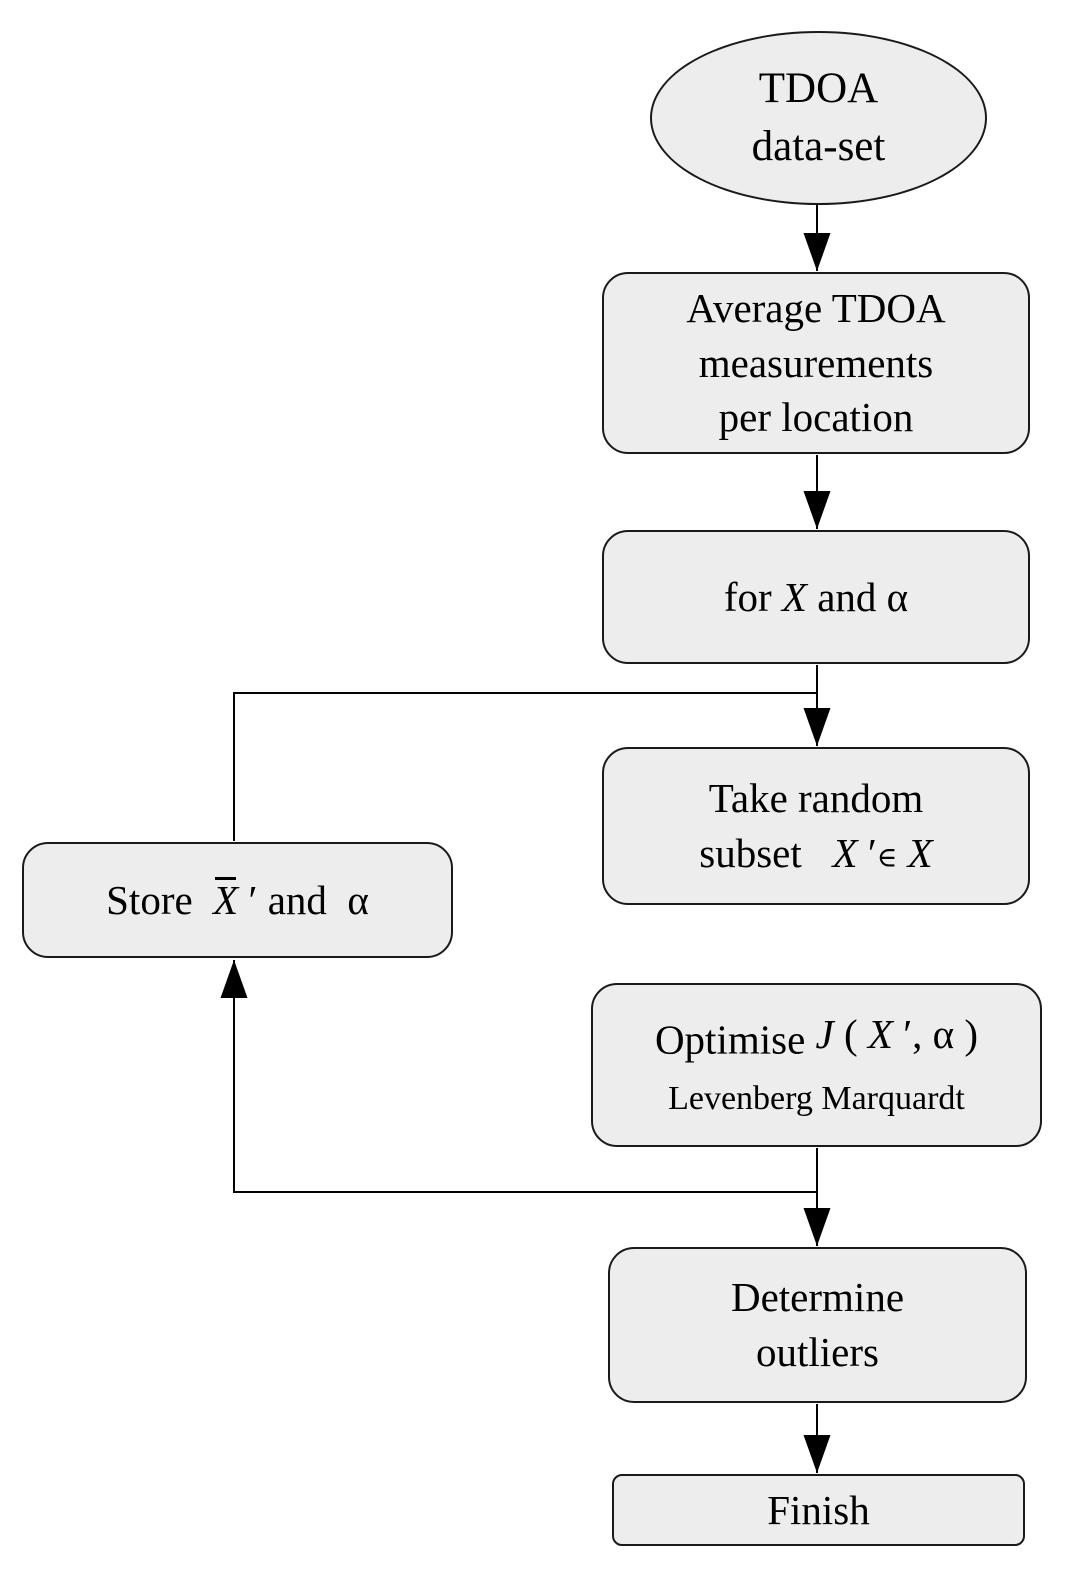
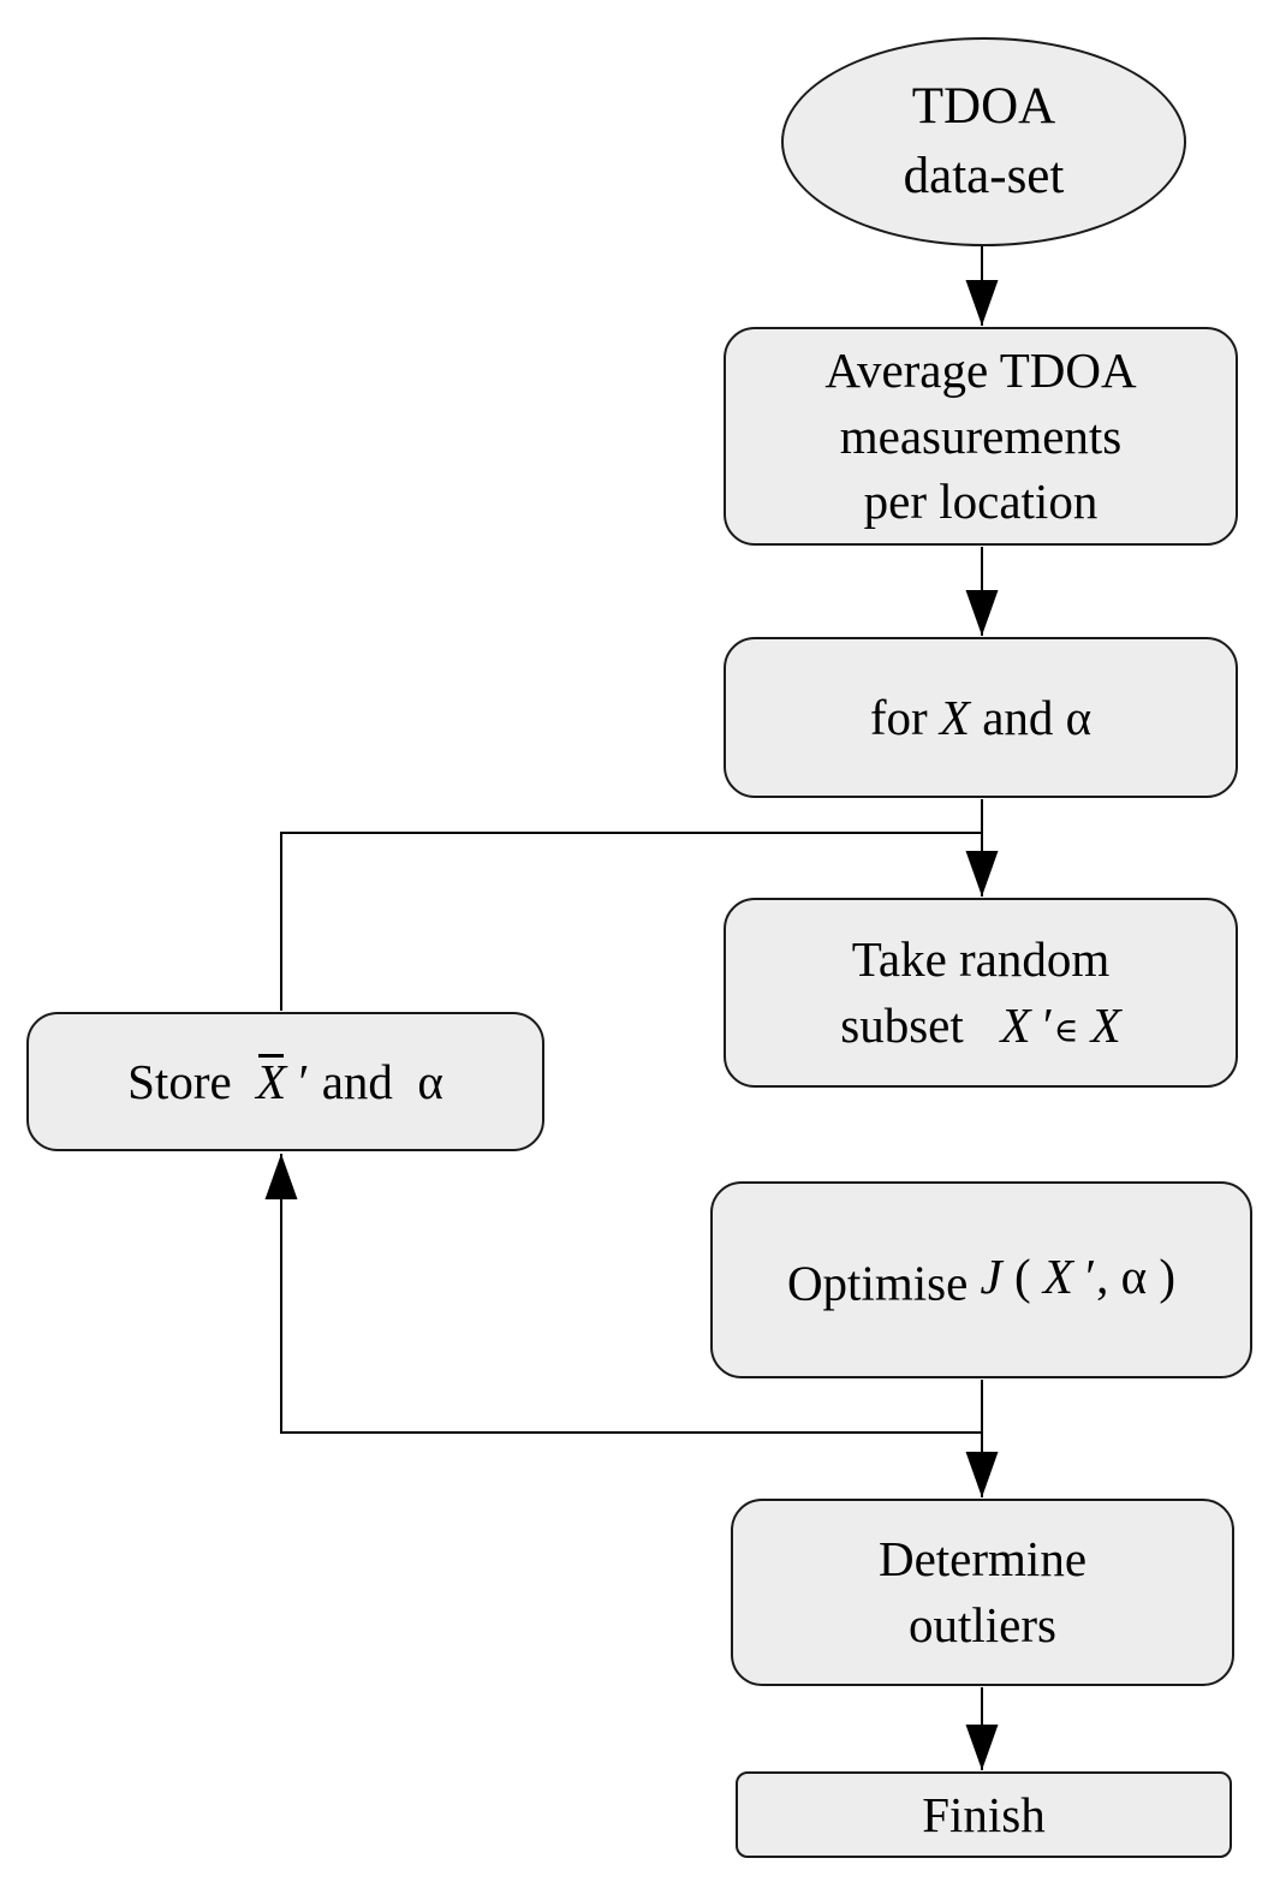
  TDOA
  data-set
  Average TDOA
  measurements
  per location
  for X and α
  Take random
  subset X ′∈ X
  Optimise J ( X ′, α )
- Levenberg Marquardt
  Store X ′ and α
  Determine
  outliers
  Finish
